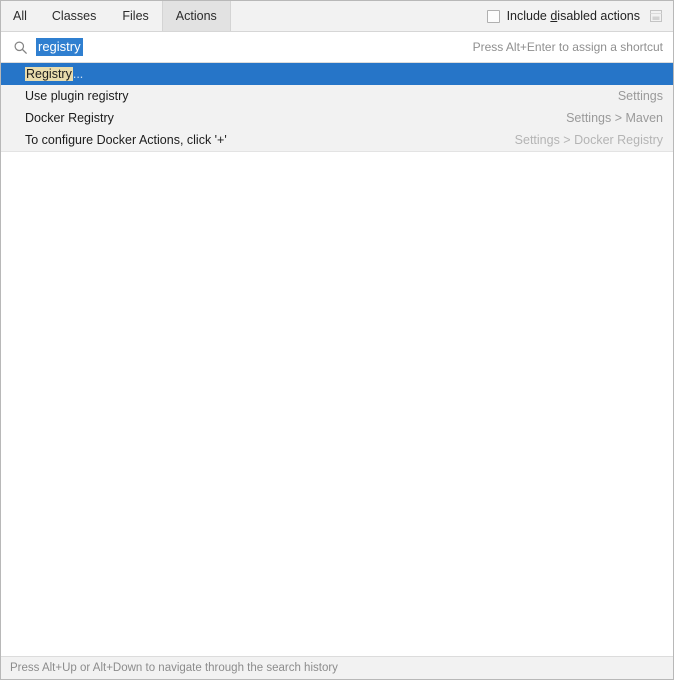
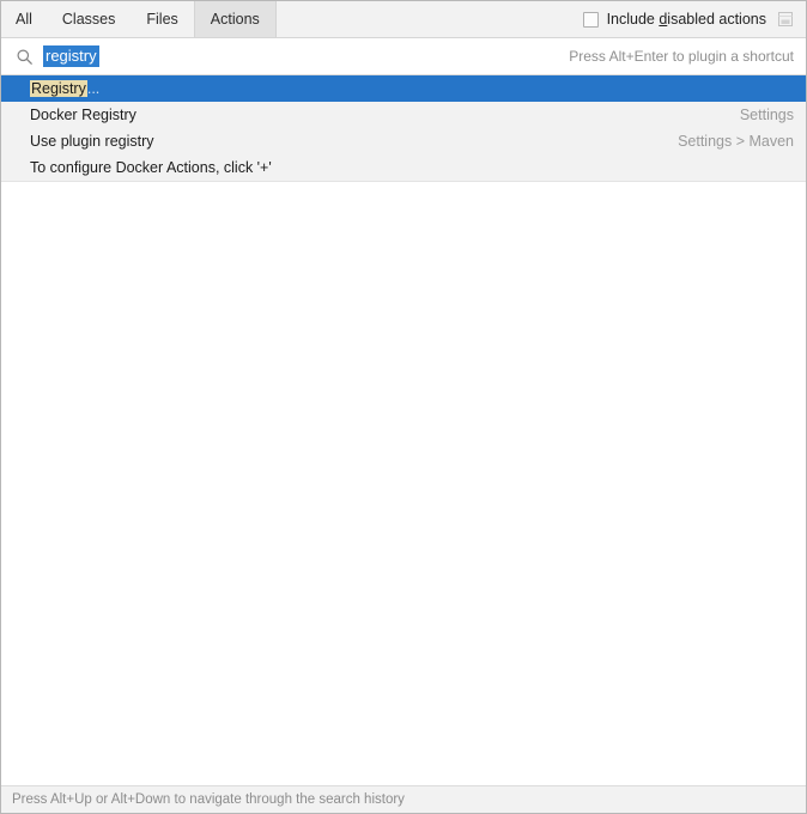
  All
  Classes
  Files
  Actions
  Include disabled actions
  registry
- Press Alt+Enter to assign a shortcut
+ Press Alt+Enter to plugin a shortcut
  Registry
  ...
- Use plugin registry
+ Docker Registry
  Settings
- Docker Registry
+ Use plugin registry
  Settings > Maven
  To configure Docker Actions, click '+'
- Settings > Docker Registry
  Press Alt+Up or Alt+Down to navigate through the search history
